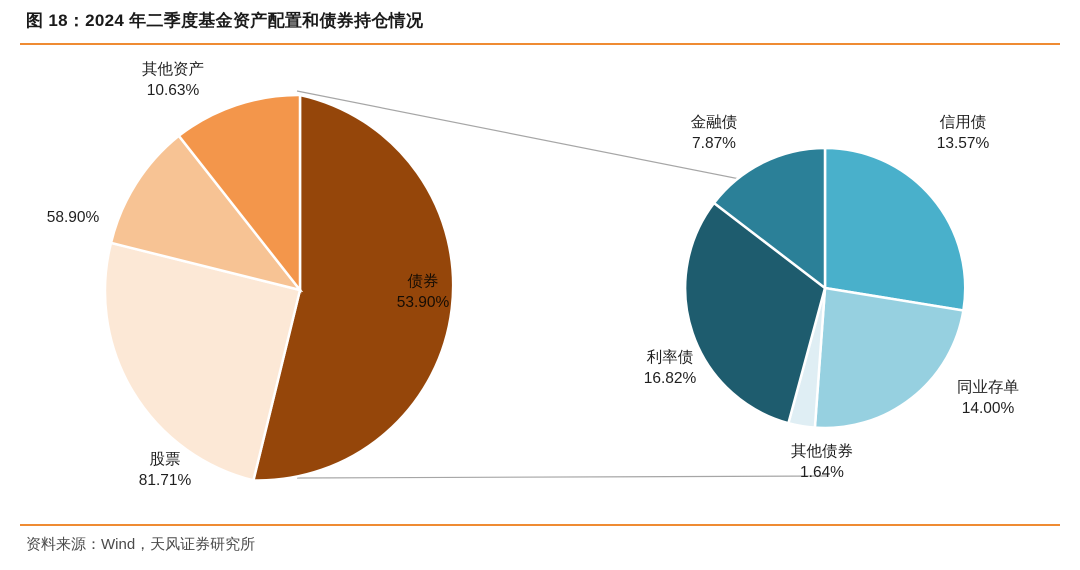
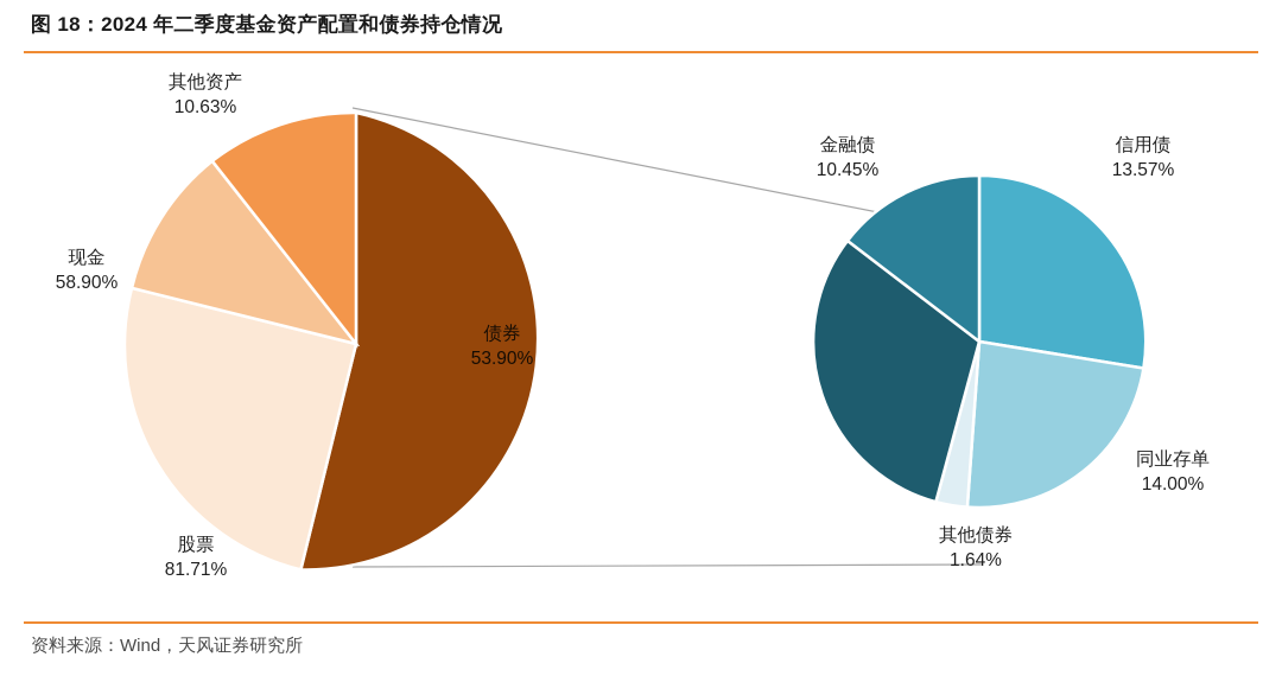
  图 18：2024 年二季度基金资产配置和债券持仓情况
  其他资产
  10.63%
+ 现金
  58.90%
  股票
  81.71%
  债券
  53.90%
  金融债
- 7.87%
+ 10.45%
  信用债
  13.57%
- 利率债
- 16.82%
  同业存单
  14.00%
  其他债券
  1.64%
  资料来源：Wind，天风证券研究所
